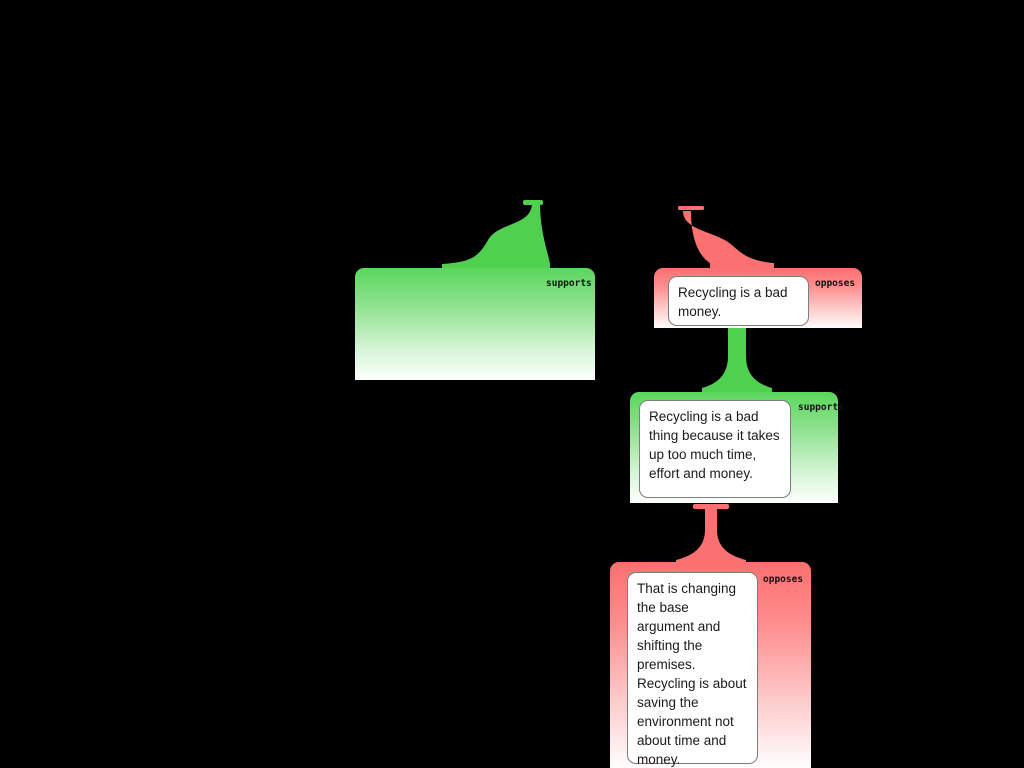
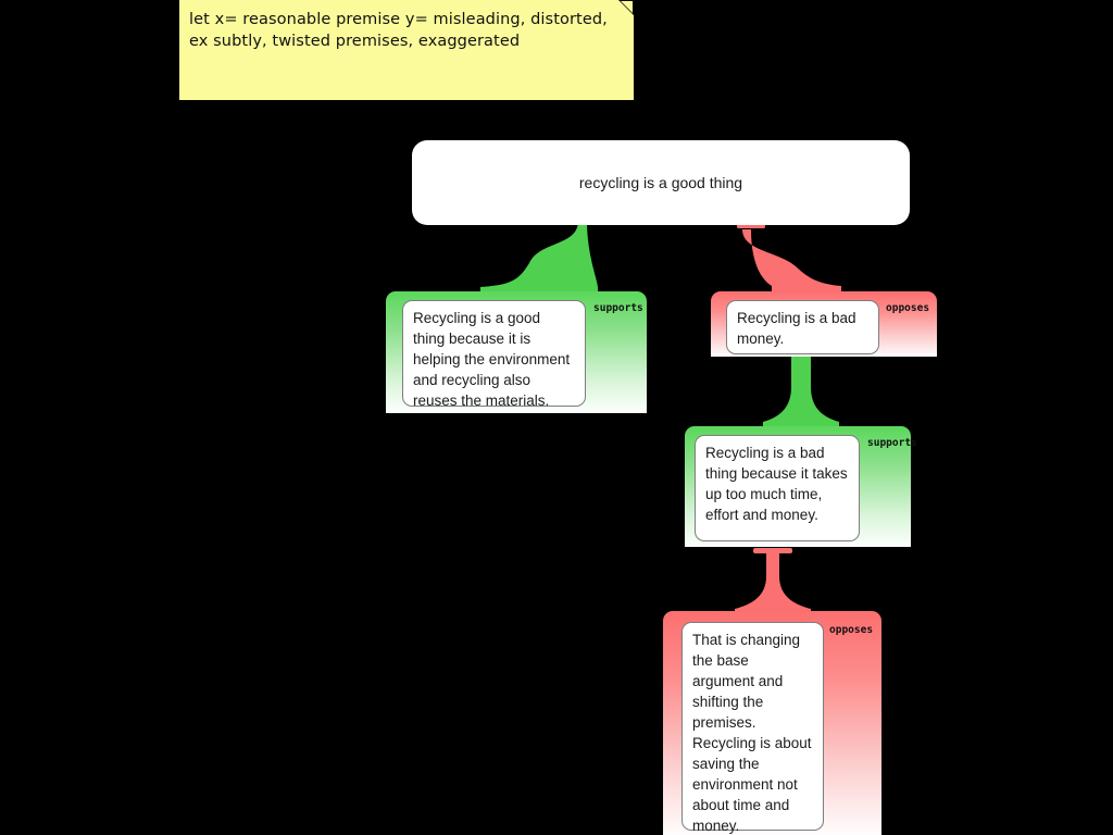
+ let x= reasonable premise y= misleading, distorted, ex subtly, twisted premises, exaggerated
+ recycling is a good thing
+ Recycling is a good thing because it is helping the environment and recycling also reuses the materials.
  supports
  Recycling is a bad money.
  opposes
  Recycling is a bad thing because it takes up too much time, effort and money.
  supports
  That is changing the base argument and shifting the premises. Recycling is about saving the environment not about time and money.
  opposes
